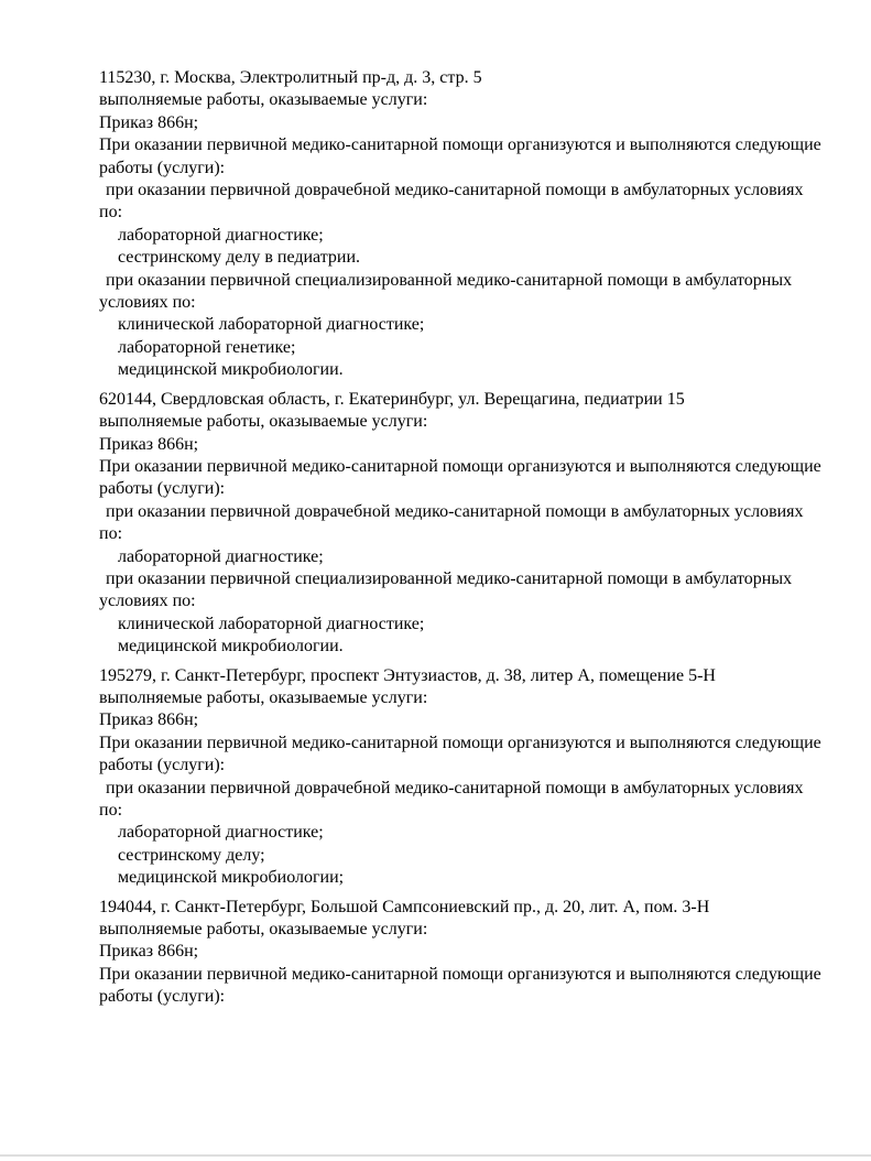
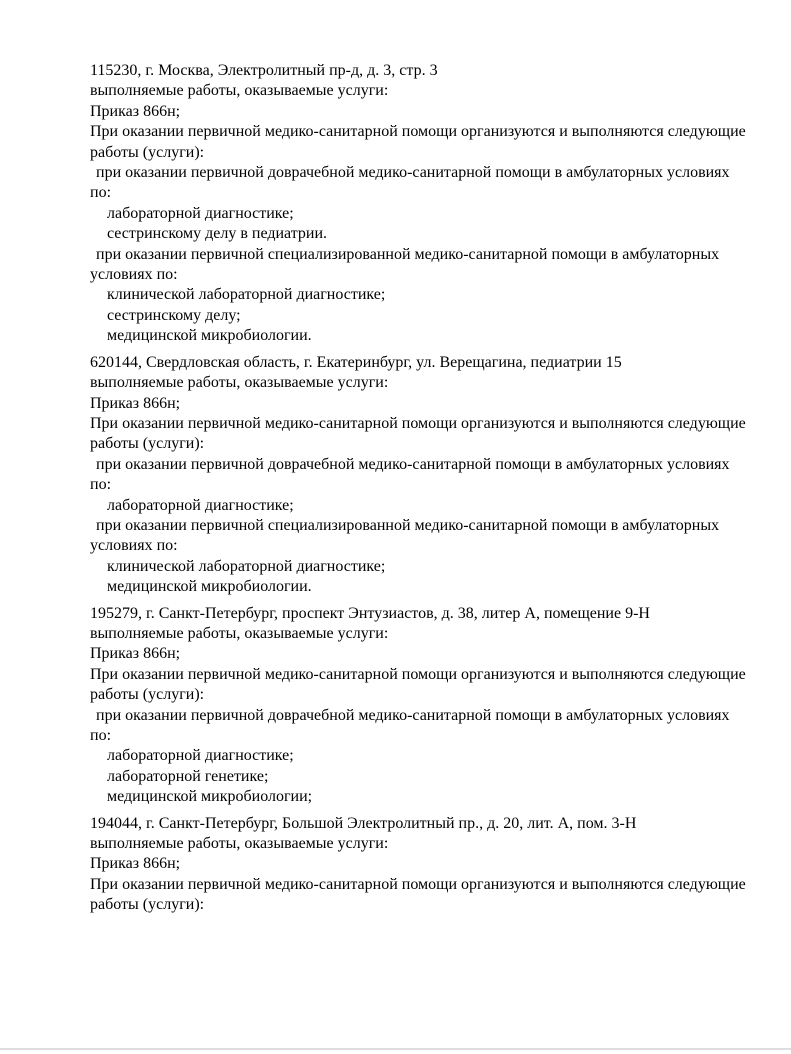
- 115230, г. Москва, Электролитный пр-д, д. 3, стр. 5
+ 115230, г. Москва, Электролитный пр-д, д. 3, стр. 3
  выполняемые работы, оказываемые услуги:
  Приказ 866н;
  При оказании первичной медико-санитарной помощи организуются и выполняются следующие
  работы (услуги):
  при оказании первичной доврачебной медико-санитарной помощи в амбулаторных условиях
  по:
  лабораторной диагностике;
  сестринскому делу в педиатрии.
  при оказании первичной специализированной медико-санитарной помощи в амбулаторных
  условиях по:
  клинической лабораторной диагностике;
- лабораторной генетике;
+ сестринскому делу;
  медицинской микробиологии.
  620144, Свердловская область, г. Екатеринбург, ул. Верещагина, педиатрии 15
  выполняемые работы, оказываемые услуги:
  Приказ 866н;
  При оказании первичной медико-санитарной помощи организуются и выполняются следующие
  работы (услуги):
  при оказании первичной доврачебной медико-санитарной помощи в амбулаторных условиях
  по:
  лабораторной диагностике;
  при оказании первичной специализированной медико-санитарной помощи в амбулаторных
  условиях по:
  клинической лабораторной диагностике;
  медицинской микробиологии.
- 195279, г. Санкт-Петербург, проспект Энтузиастов, д. 38, литер А, помещение 5-Н
+ 195279, г. Санкт-Петербург, проспект Энтузиастов, д. 38, литер А, помещение 9-Н
  выполняемые работы, оказываемые услуги:
  Приказ 866н;
  При оказании первичной медико-санитарной помощи организуются и выполняются следующие
  работы (услуги):
  при оказании первичной доврачебной медико-санитарной помощи в амбулаторных условиях
  по:
  лабораторной диагностике;
- сестринскому делу;
+ лабораторной генетике;
  медицинской микробиологии;
- 194044, г. Санкт-Петербург, Большой Сампсониевский пр., д. 20, лит. А, пом. 3-Н
+ 194044, г. Санкт-Петербург, Большой Электролитный пр., д. 20, лит. А, пом. 3-Н
  выполняемые работы, оказываемые услуги:
  Приказ 866н;
  При оказании первичной медико-санитарной помощи организуются и выполняются следующие
  работы (услуги):
